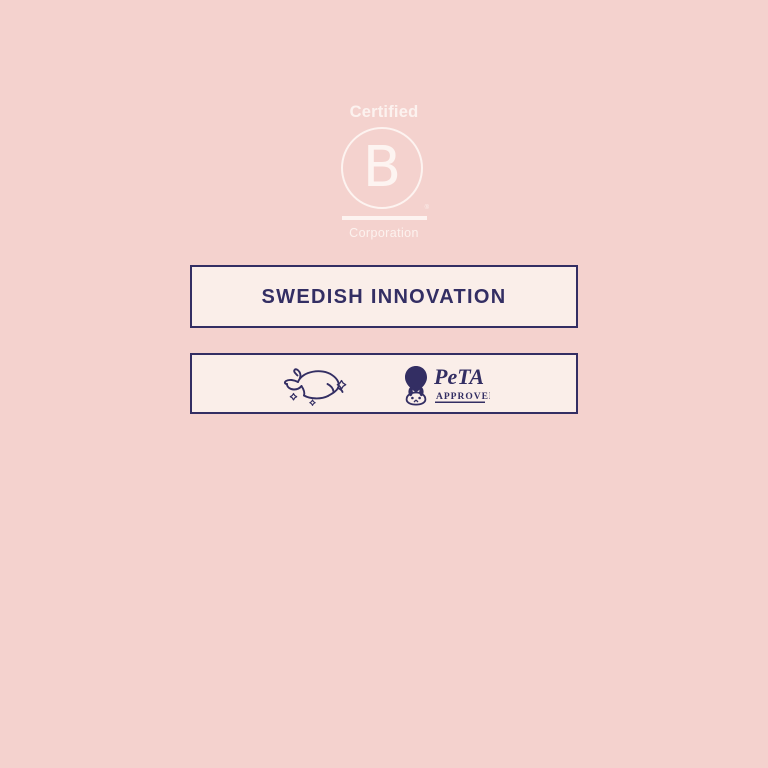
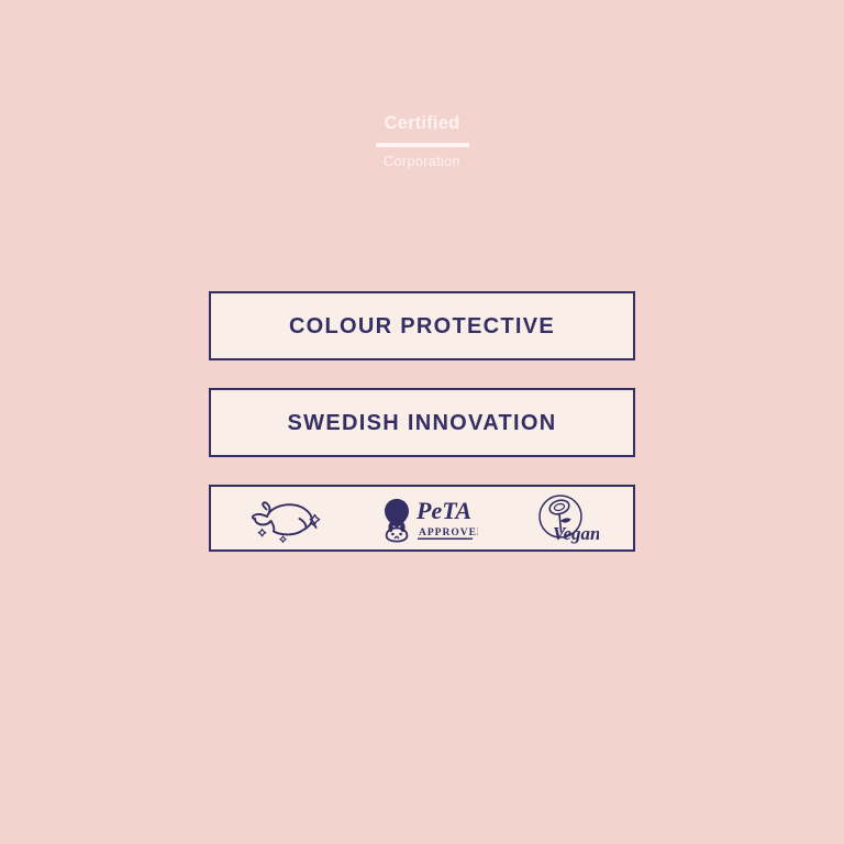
  Certified
- B
  Corporation
+ COLOUR PROTECTIVE
  SWEDISH INNOVATION
  PeTA
  APPROVE
+ Vegan
